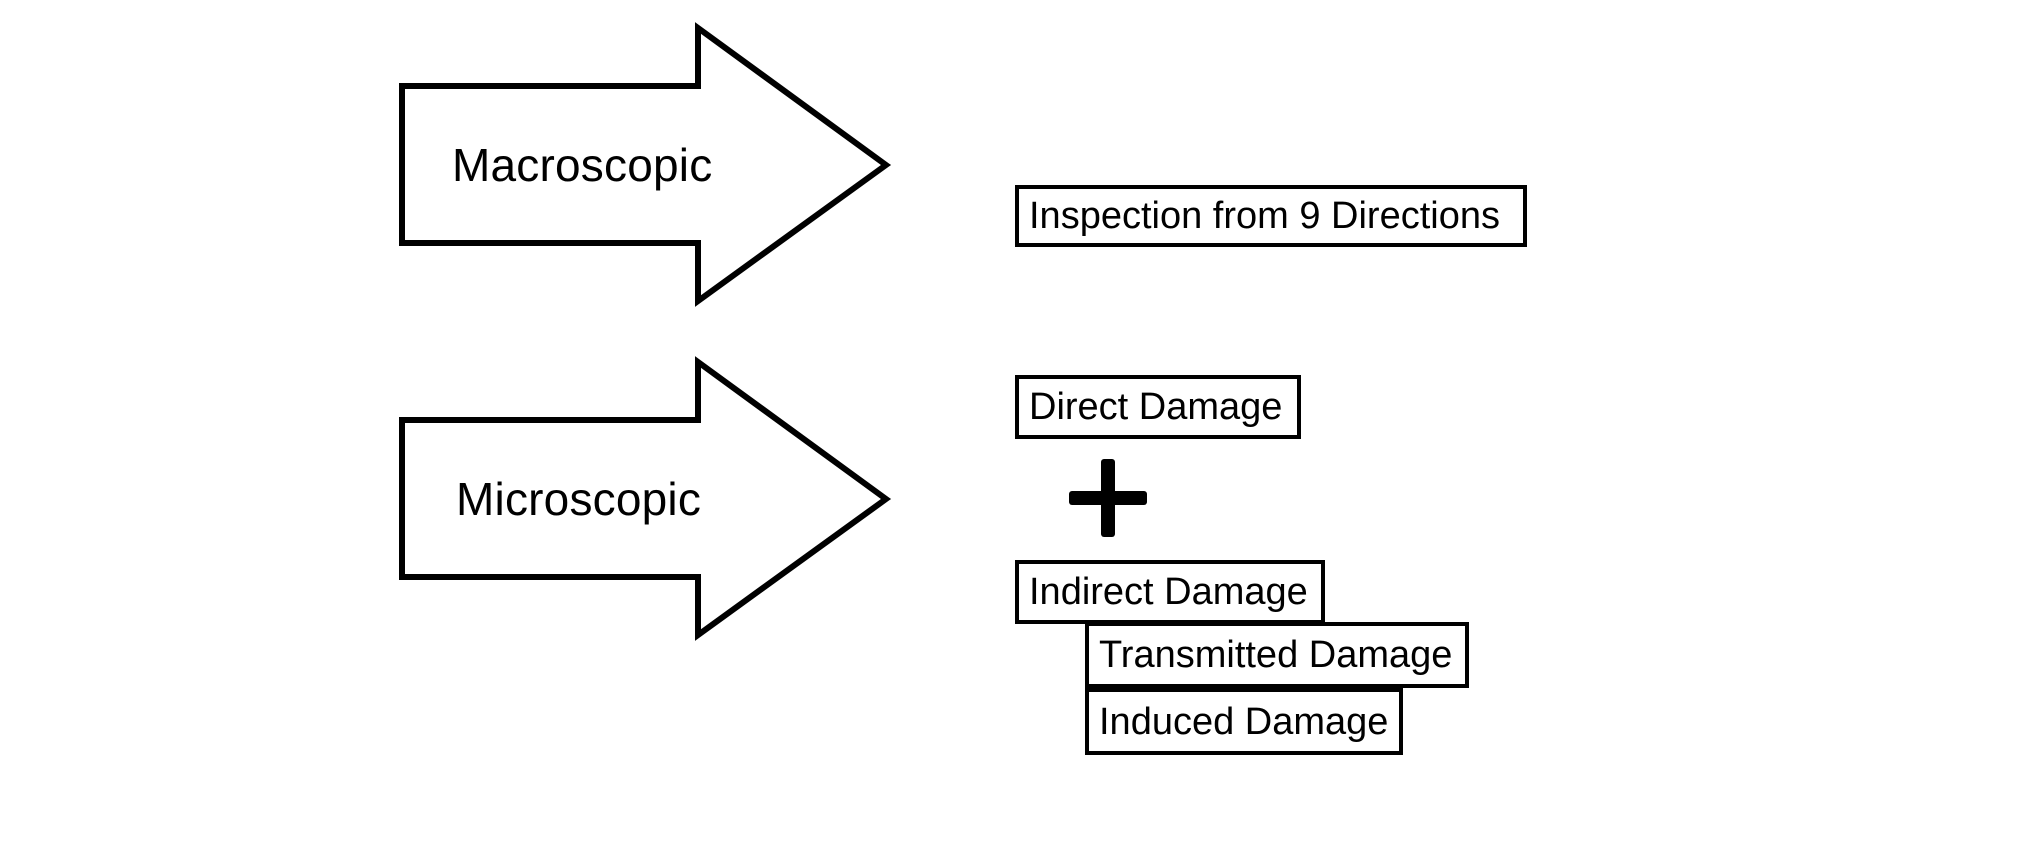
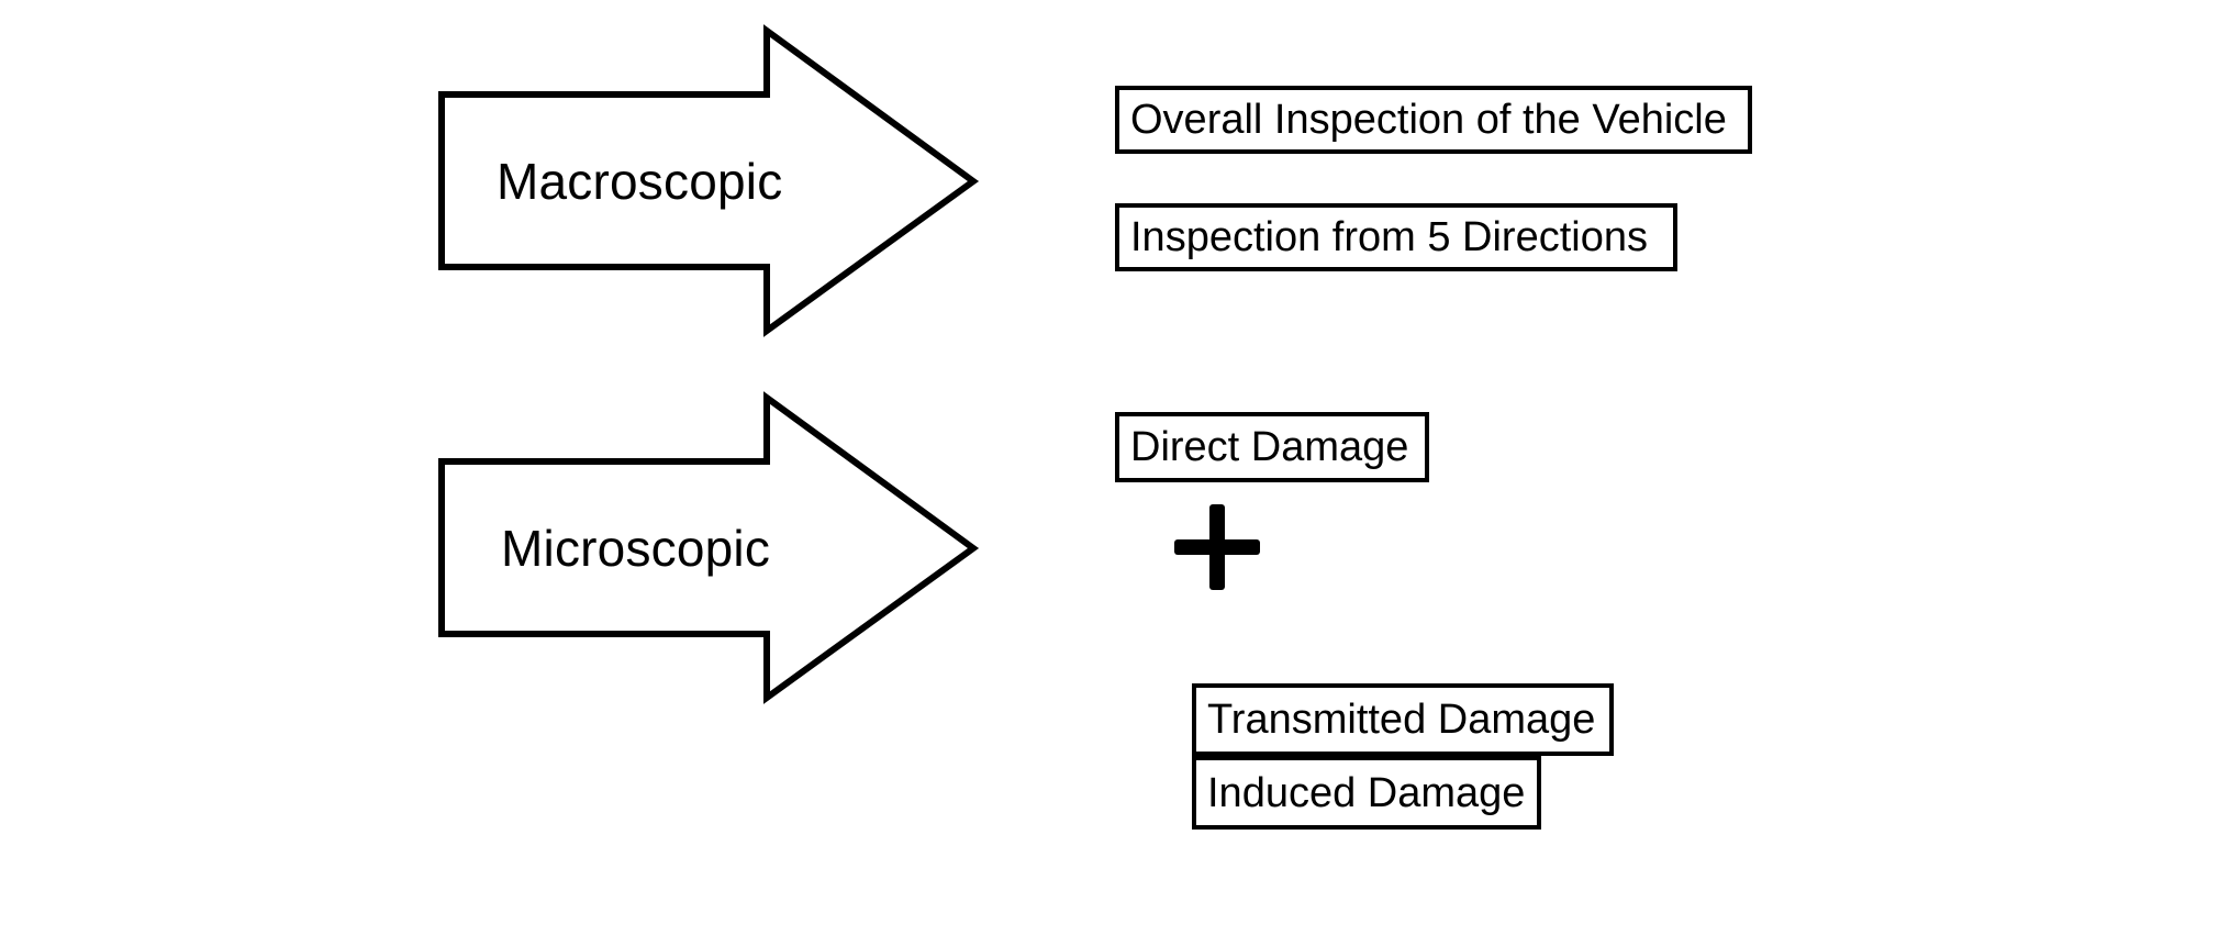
  Macroscopic
  Microscopic
+ Overall Inspection of the Vehicle
- Inspection from 9 Directions
+ Inspection from 5 Directions
  Direct Damage
- Indirect Damage
  Transmitted Damage
  Induced Damage
